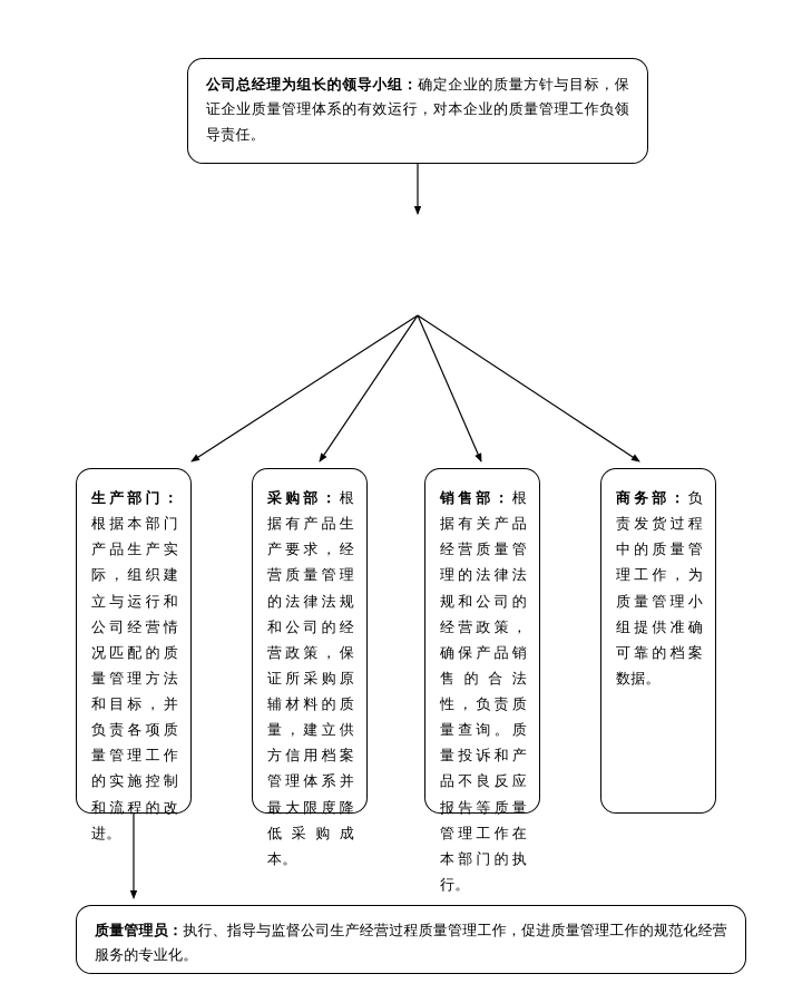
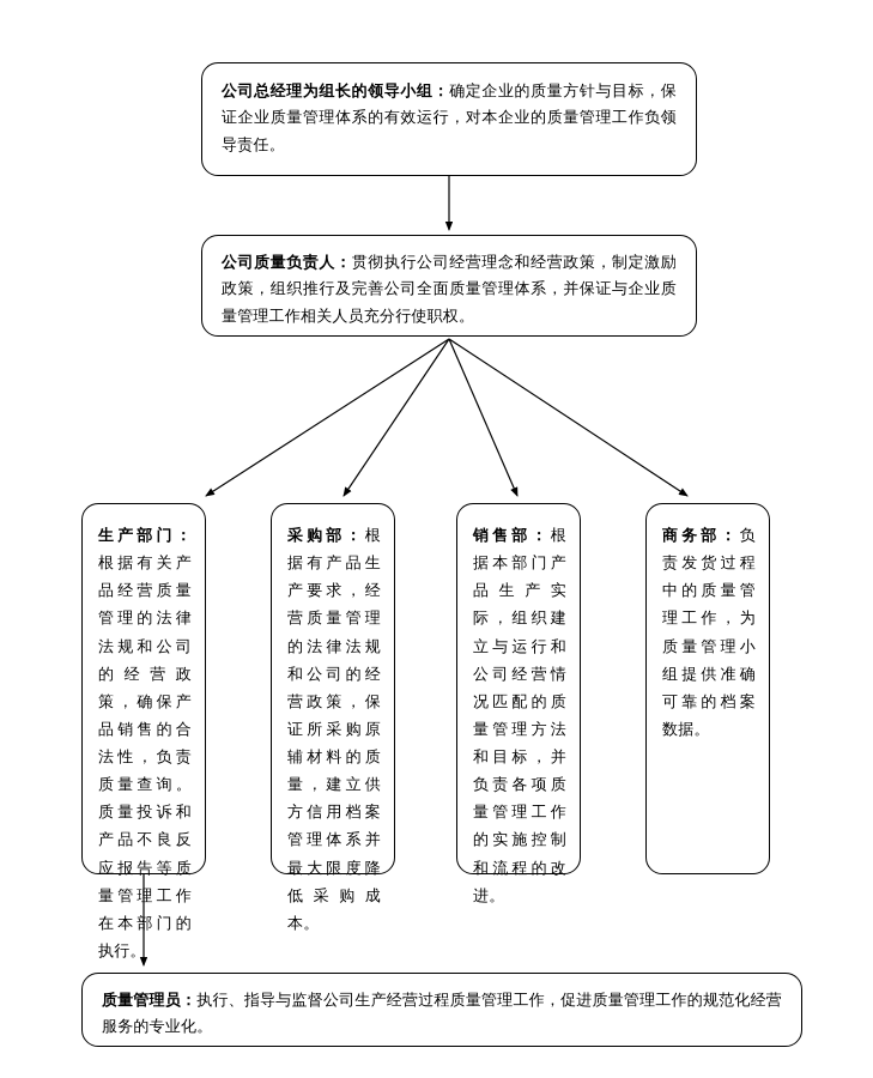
  公司总经理为组长的领导小组：确定企业的质量方针与目标，保证企业质量管理体系的有效运行，对本企业的质量管理工作负领导责任。
+ 公司质量负责人：贯彻执行公司经营理念和经营政策，制定激励政策，组织推行及完善公司全面质量管理体系，并保证与企业质量管理工作相关人员充分行使职权。
- 生产部门：根据本部门产品生产实际，组织建立与运行和公司经营情况匹配的质量管理方法和目标，并负责各项质量管理工作的实施控制和流程的改进。
+ 生产部门：根据有关产品经营质量管理的法律法规和公司的经营政策，确保产品销售的合法性，负责质量查询。质量投诉和产品不良反应报告等质量管理工作在本部门的执行。
  采购部：根据有产品生产要求，经营质量管理的法律法规和公司的经营政策，保证所采购原辅材料的质量，建立供方信用档案管理体系并最大限度降低采购成本。
- 销售部：根据有关产品经营质量管理的法律法规和公司的经营政策，确保产品销售的合法性，负责质量查询。质量投诉和产品不良反应报告等质量管理工作在本部门的执行。
+ 销售部：根据本部门产品生产实际，组织建立与运行和公司经营情况匹配的质量管理方法和目标，并负责各项质量管理工作的实施控制和流程的改进。
  商务部：负责发货过程中的质量管理工作，为质量管理小组提供准确可靠的档案数据。
  质量管理员：执行、指导与监督公司生产经营过程质量管理工作，促进质量管理工作的规范化经营服务的专业化。
